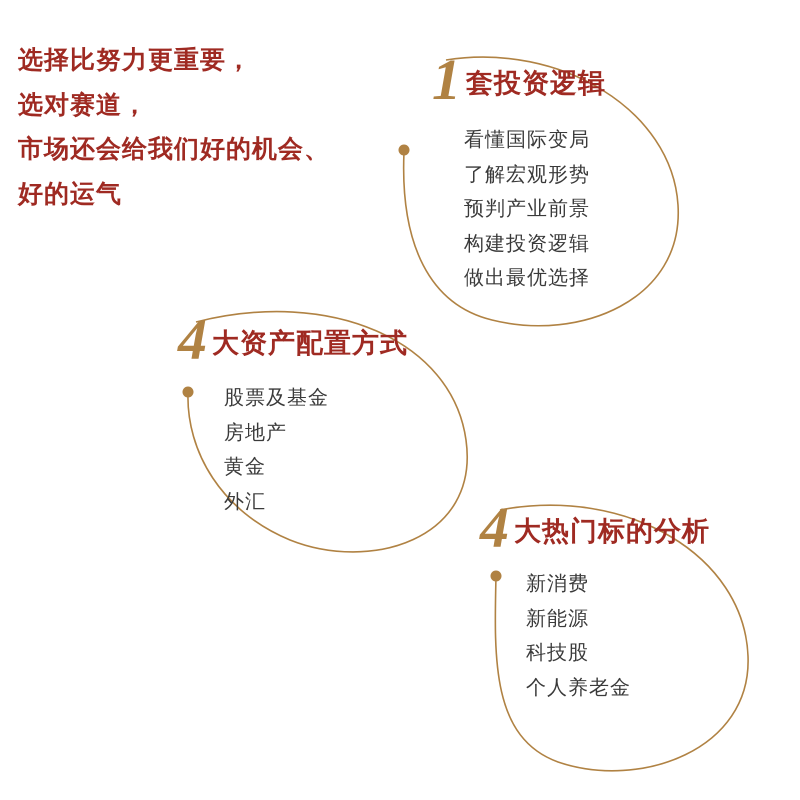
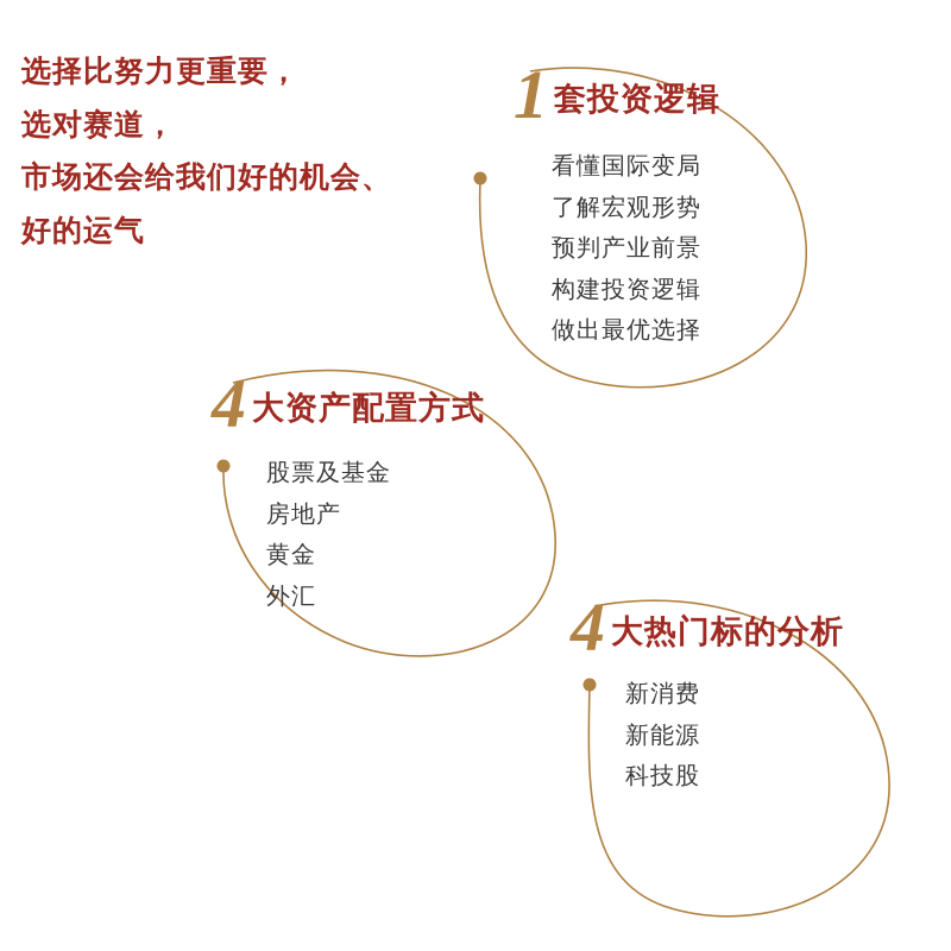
  选择比努力更重要，
  选对赛道，
  市场还会给我们好的机会、
  好的运气
  1
  套投资逻辑
  看懂国际变局
  了解宏观形势
  预判产业前景
  构建投资逻辑
  做出最优选择
  4
  大资产配置方式
  股票及基金
  房地产
  黄金
  外汇
  4
  大热门标的分析
  新消费
  新能源
  科技股
- 个人养老金
